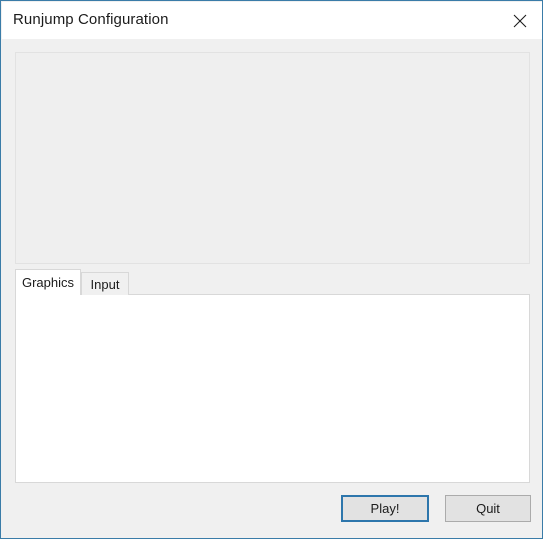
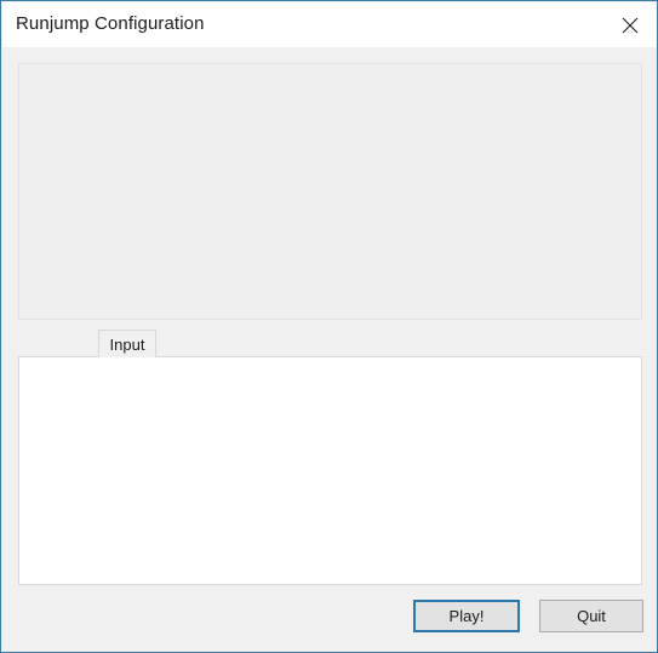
  Runjump Configuration
- Graphics
  Input
  Play!
  Quit
